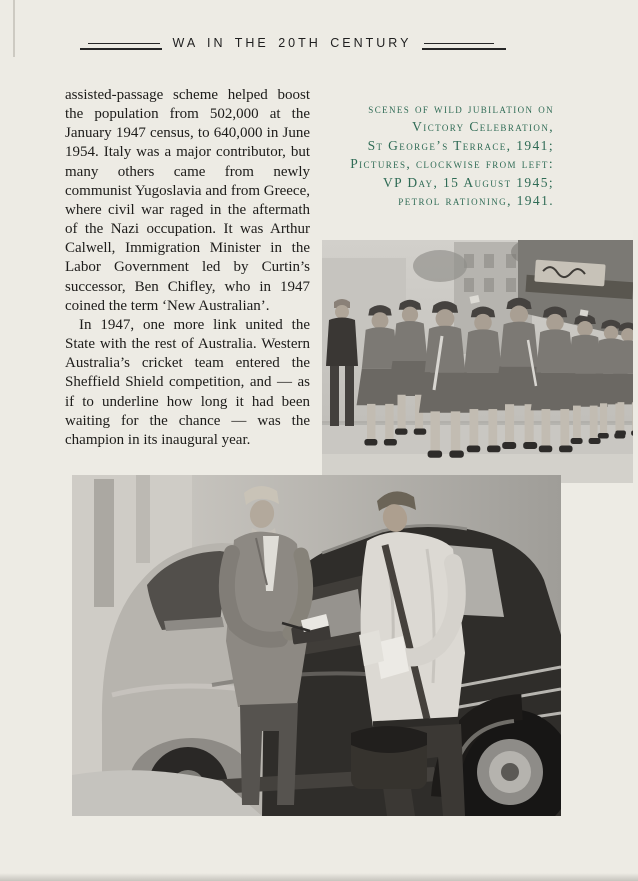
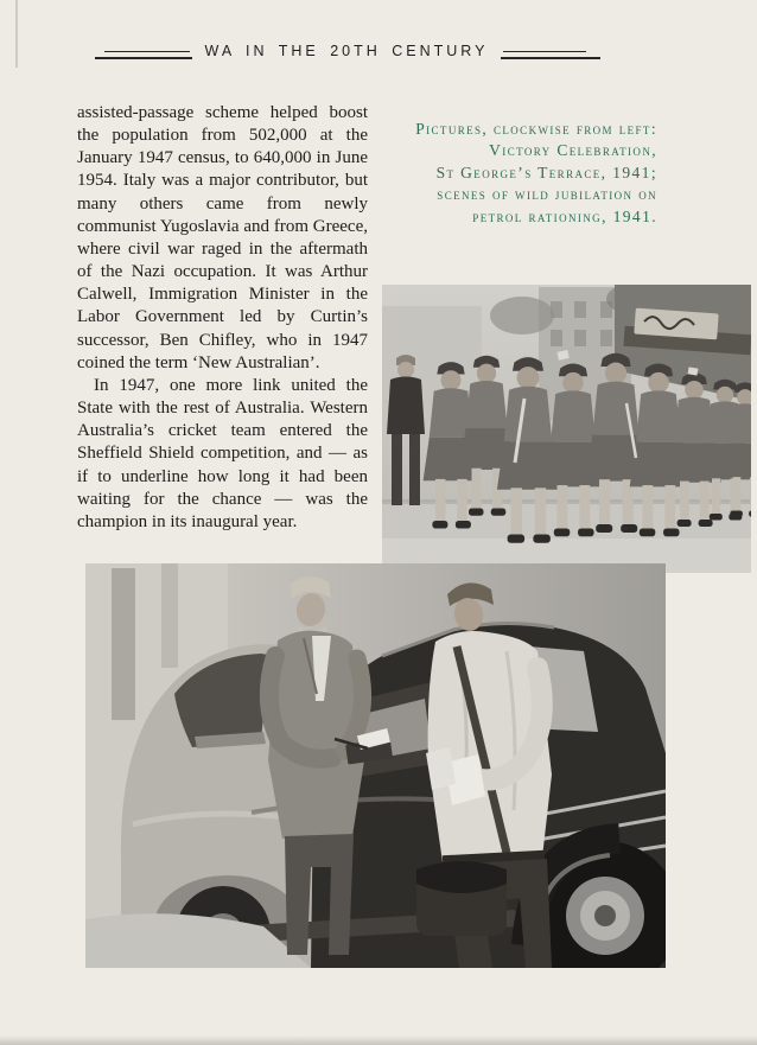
  WA IN THE 20TH CENTURY
  assisted-passage scheme helped boost the population from 502,000 at the January 1947 census, to 640,000 in June 1954. Italy was a major contributor, but many others came from newly communist Yugoslavia and from Greece, where civil war raged in the aftermath of the Nazi occupation. It was Arthur Calwell, Immigration Minister in the Labor Government led by Curtin’s successor, Ben Chifley, who in 1947 coined the term ‘New Australian’.
  In 1947, one more link united the State with the rest of Australia. Western Australia’s cricket team entered the Sheffield Shield competition, and — as if to underline how long it had been waiting for the chance — was the champion in its inaugural year.
- scenes of wild jubilation on
+ Pictures, clockwise from left:
  Victory Celebration,
  St George’s Terrace, 1941;
- Pictures, clockwise from left:
+ scenes of wild jubilation on
- VP Day, 15 August 1945;
  petrol rationing, 1941.
